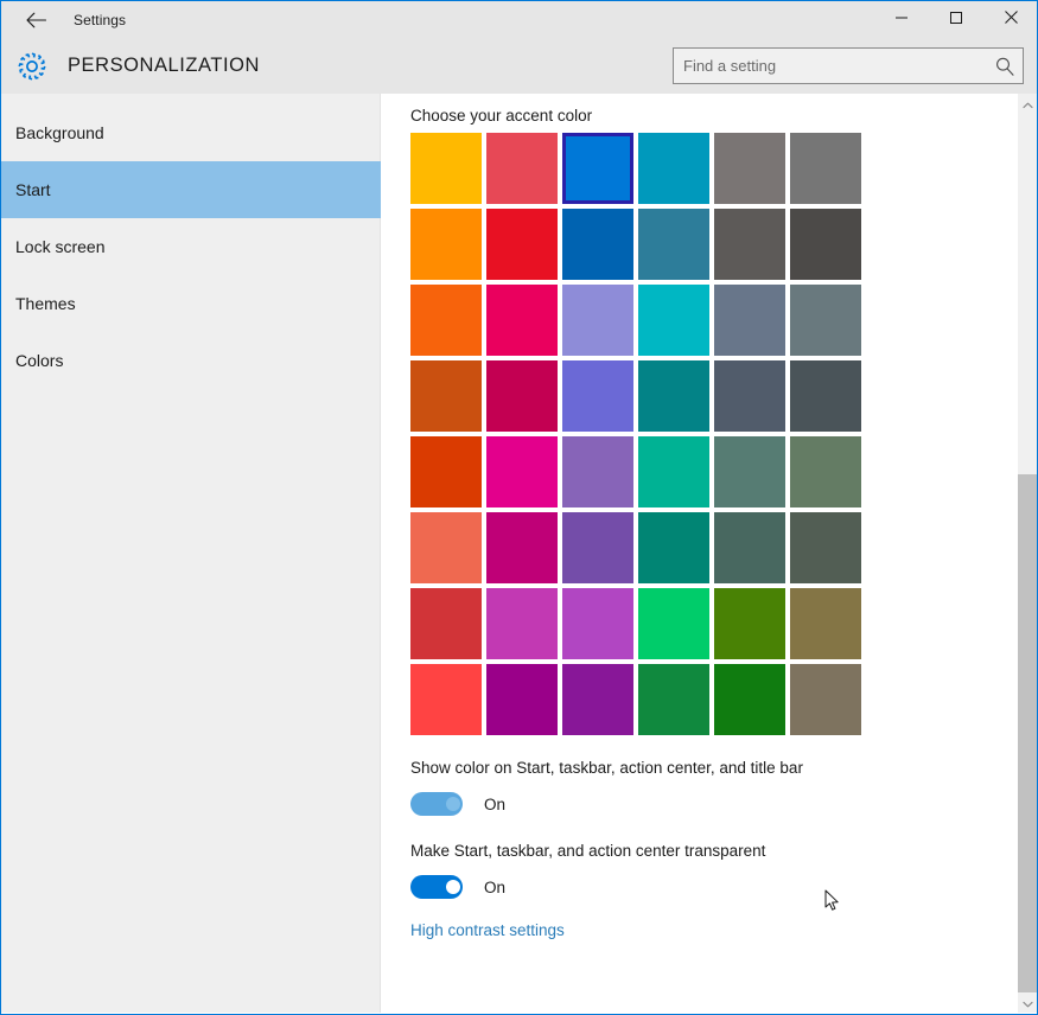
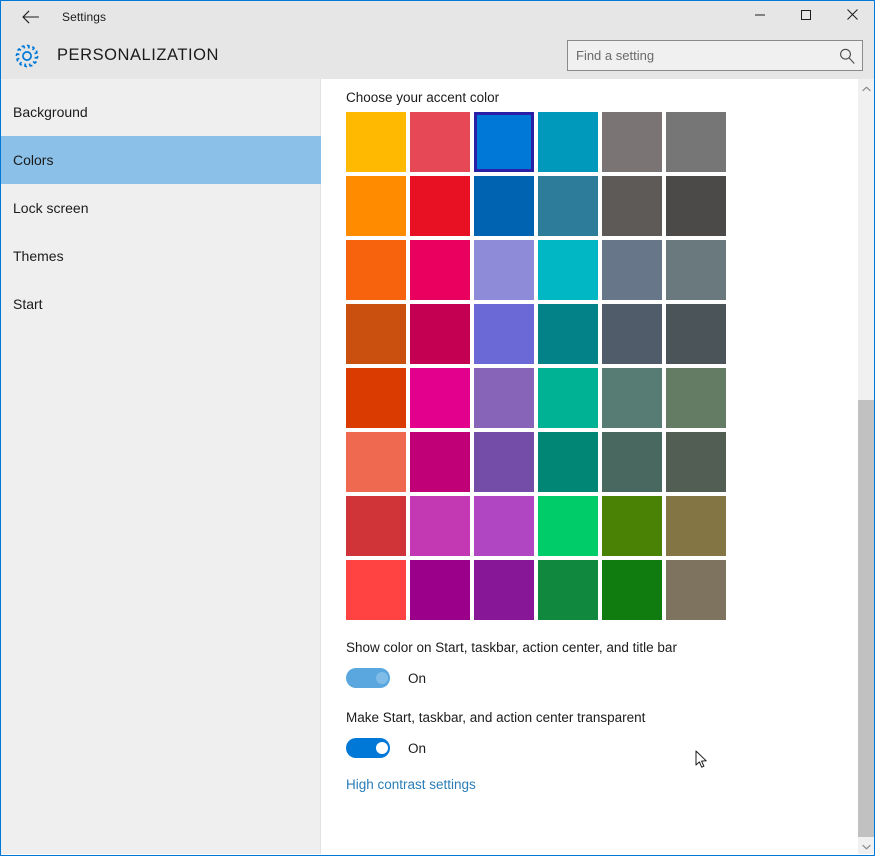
  Settings
  PERSONALIZATION
  Find a setting
  Background
- Start
+ Colors
  Lock screen
  Themes
- Colors
+ Start
  Choose your accent color
  Show color on Start, taskbar, action center, and title bar
  On
  Make Start, taskbar, and action center transparent
  On
  High contrast settings
